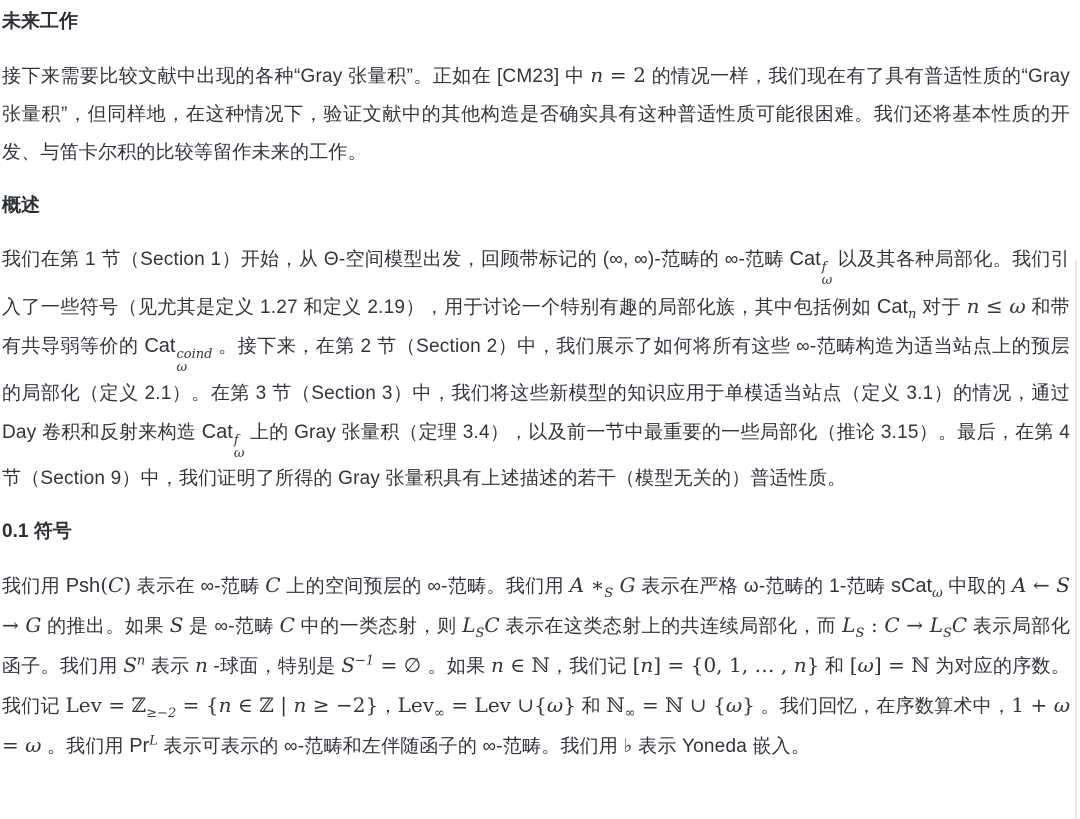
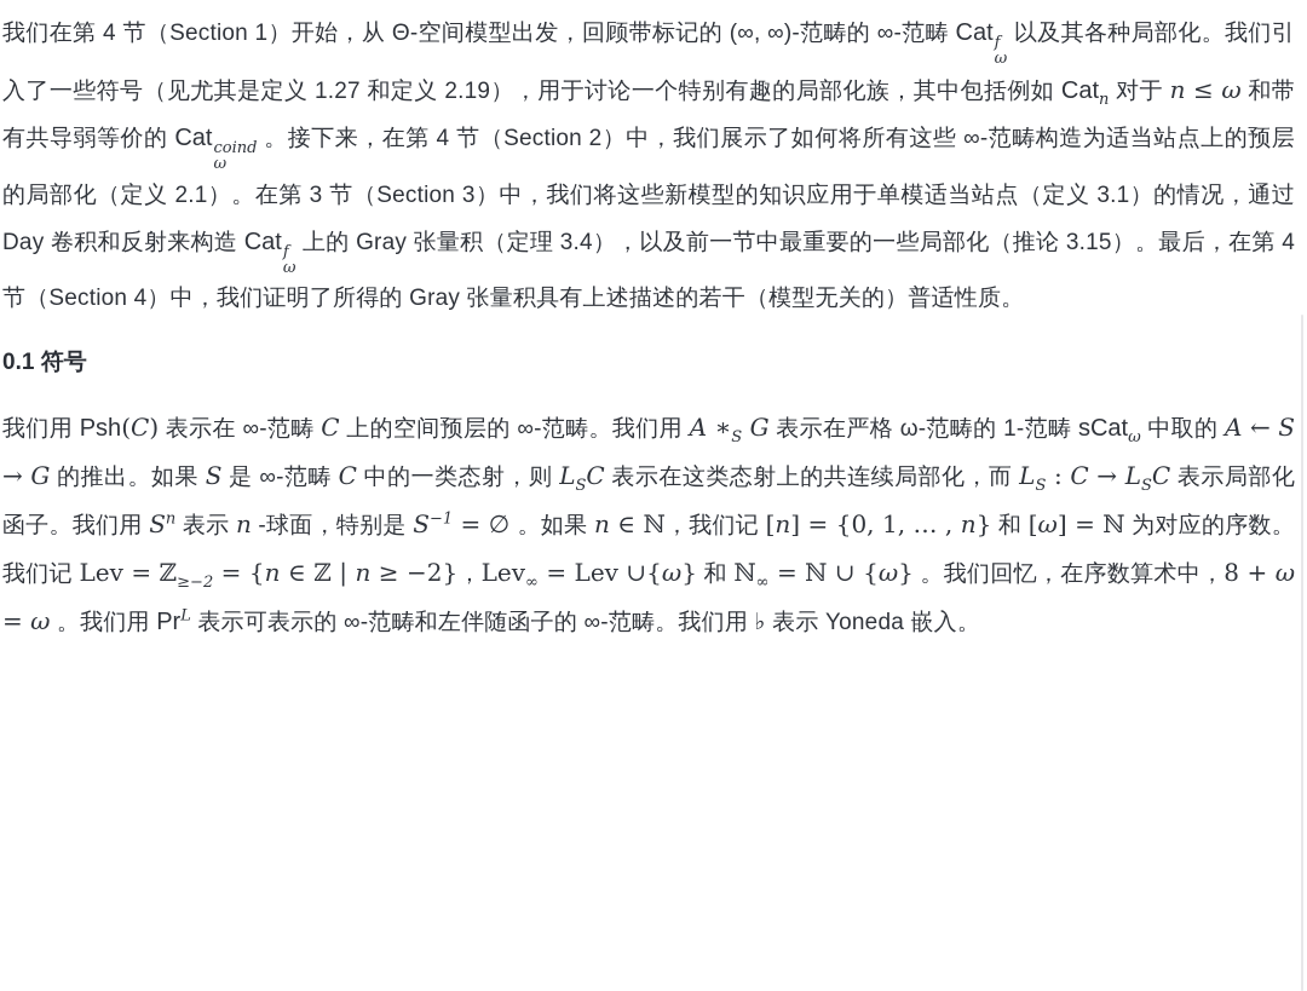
- 未来工作
- 接下来需要比较文献中出现的各种“Gray 张量积”。正如在 [CM23] 中 n = 2 的情况一样，我们现在有了具有普适性质的“Gray 张量积”，但同样地，在这种情况下，验证文献中的其他构造是否确实具有这种普适性质可能很困难。我们还将基本性质的开发、与笛卡尔积的比较等留作未来的工作。
- 概述
- 我们在第 1 节（Section 1）开始，从 Θ-空间模型出发，回顾带标记的 (∞, ∞)-范畴的 ∞-范畴 Cat
+ 我们在第 4 节（Section 1）开始，从 Θ-空间模型出发，回顾带标记的 (∞, ∞)-范畴的 ∞-范畴 Cat
  f
  ω
  以及其各种局部化。我们引入了一些符号（见尤其是定义 1.27 和定义 2.19），用于讨论一个特别有趣的局部化族，其中包括例如 Catn 对于 n ≤ ω 和带有共导弱等价的 Cat
  coind
  ω
- 。接下来，在第 2 节（Section 2）中，我们展示了如何将所有这些 ∞-范畴构造为适当站点上的预层的局部化（定义 2.1）。在第 3 节（Section 3）中，我们将这些新模型的知识应用于单模适当站点（定义 3.1）的情况，通过 Day 卷积和反射来构造 Cat
+ 。接下来，在第 4 节（Section 2）中，我们展示了如何将所有这些 ∞-范畴构造为适当站点上的预层的局部化（定义 2.1）。在第 3 节（Section 3）中，我们将这些新模型的知识应用于单模适当站点（定义 3.1）的情况，通过 Day 卷积和反射来构造 Cat
  f
  ω
- 上的 Gray 张量积（定理 3.4），以及前一节中最重要的一些局部化（推论 3.15）。最后，在第 4 节（Section 9）中，我们证明了所得的 Gray 张量积具有上述描述的若干（模型无关的）普适性质。
+ 上的 Gray 张量积（定理 3.4），以及前一节中最重要的一些局部化（推论 3.15）。最后，在第 4 节（Section 4）中，我们证明了所得的 Gray 张量积具有上述描述的若干（模型无关的）普适性质。
  0.1 符号
- 我们用 Psh(C) 表示在 ∞-范畴 C 上的空间预层的 ∞-范畴。我们用 A ∗S G 表示在严格 ω-范畴的 1-范畴 sCatω 中取的 A ← S → G 的推出。如果 S 是 ∞-范畴 C 中的一类态射，则 LSC 表示在这类态射上的共连续局部化，而 LS : C → LSC 表示局部化函子。我们用 Sn 表示 n -球面，特别是 S−1 = ∅ 。如果 n ∈ ℕ，我们记 [n] = {0, 1, … , n} 和 [ω] = ℕ 为对应的序数。我们记 Lev = ℤ≥−2 = {n ∈ ℤ | n ≥ −2}，Lev∞ = Lev ∪{ω} 和 ℕ∞ = ℕ ∪ {ω} 。我们回忆，在序数算术中，1 + ω = ω 。我们用 PrL 表示可表示的 ∞-范畴和左伴随函子的 ∞-范畴。我们用 ♭ 表示 Yoneda 嵌入。
+ 我们用 Psh(C) 表示在 ∞-范畴 C 上的空间预层的 ∞-范畴。我们用 A ∗S G 表示在严格 ω-范畴的 1-范畴 sCatω 中取的 A ← S → G 的推出。如果 S 是 ∞-范畴 C 中的一类态射，则 LSC 表示在这类态射上的共连续局部化，而 LS : C → LSC 表示局部化函子。我们用 Sn 表示 n -球面，特别是 S−1 = ∅ 。如果 n ∈ ℕ，我们记 [n] = {0, 1, … , n} 和 [ω] = ℕ 为对应的序数。我们记 Lev = ℤ≥−2 = {n ∈ ℤ | n ≥ −2}，Lev∞ = Lev ∪{ω} 和 ℕ∞ = ℕ ∪ {ω} 。我们回忆，在序数算术中，8 + ω = ω 。我们用 PrL 表示可表示的 ∞-范畴和左伴随函子的 ∞-范畴。我们用 ♭ 表示 Yoneda 嵌入。
